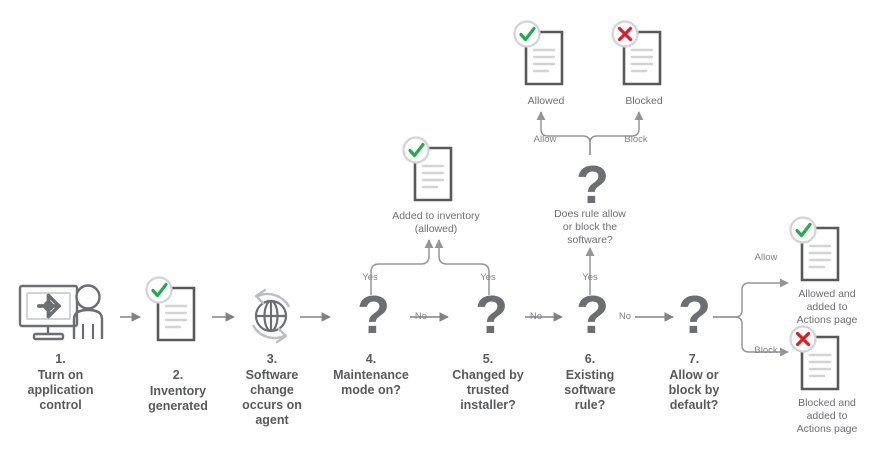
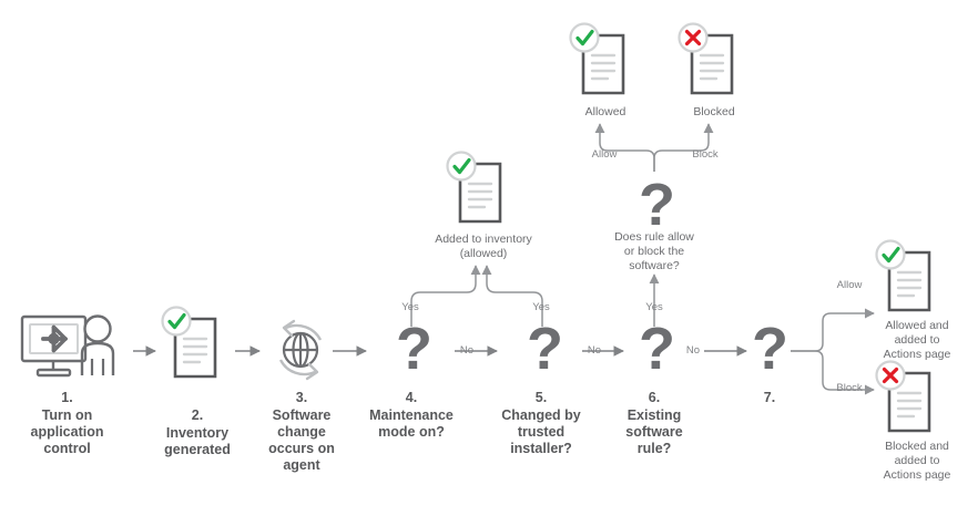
  1.
  Turn on
  application
  control
  2.
  Inventory
  generated
  3.
  Software
  change
  occurs on
  agent
  ?
  4.
  Maintenance
  mode on?
  Yes
  No
  ?
  5.
  Changed by
  trusted
  installer?
  Yes
  No
  ?
  6.
  Existing
  software
  rule?
  Yes
  No
  ?
  7.
- Allow or
- block by
- default?
  Allow
  Block
  Added to inventory
  (allowed)
  ?
  Does rule allow
  or block the
  software?
  Allow
  Block
  Allowed
  Blocked
  Allowed and
  added to
  Actions page
  Blocked and
  added to
  Actions page
